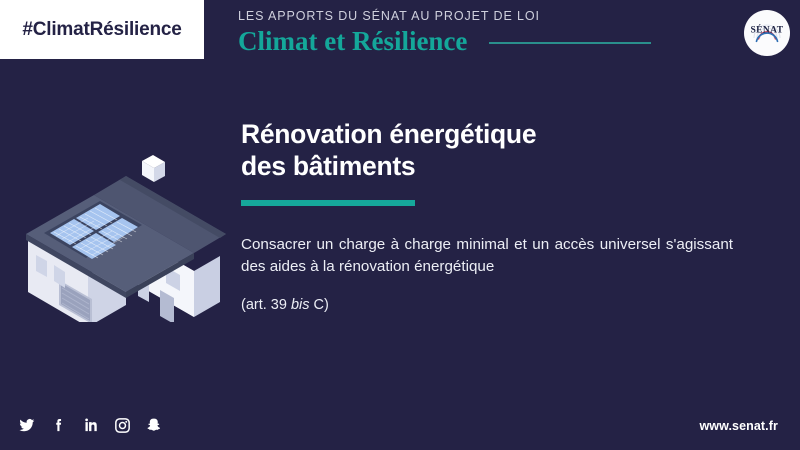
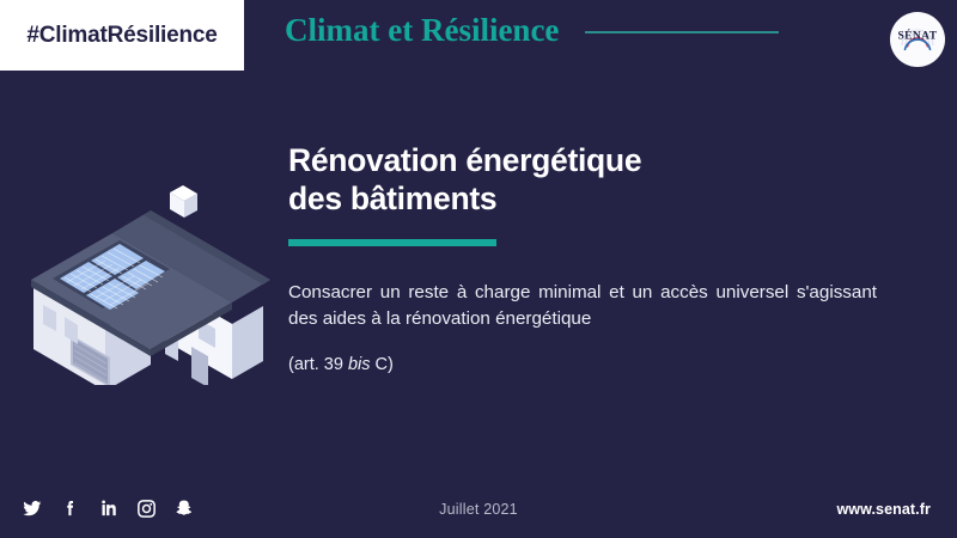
  #ClimatRésilience
- LES APPORTS DU SÉNAT AU PROJET DE LOI
  Climat et Résilience
  SÉNAT
  Rénovation énergétique
  des bâtiments
- Consacrer un charge à charge minimal et un accès universel s'agissant des aides à la rénovation énergétique
+ Consacrer un reste à charge minimal et un accès universel s'agissant des aides à la rénovation énergétique
  (art. 39 bis C)
+ Juillet 2021
  www.senat.fr
